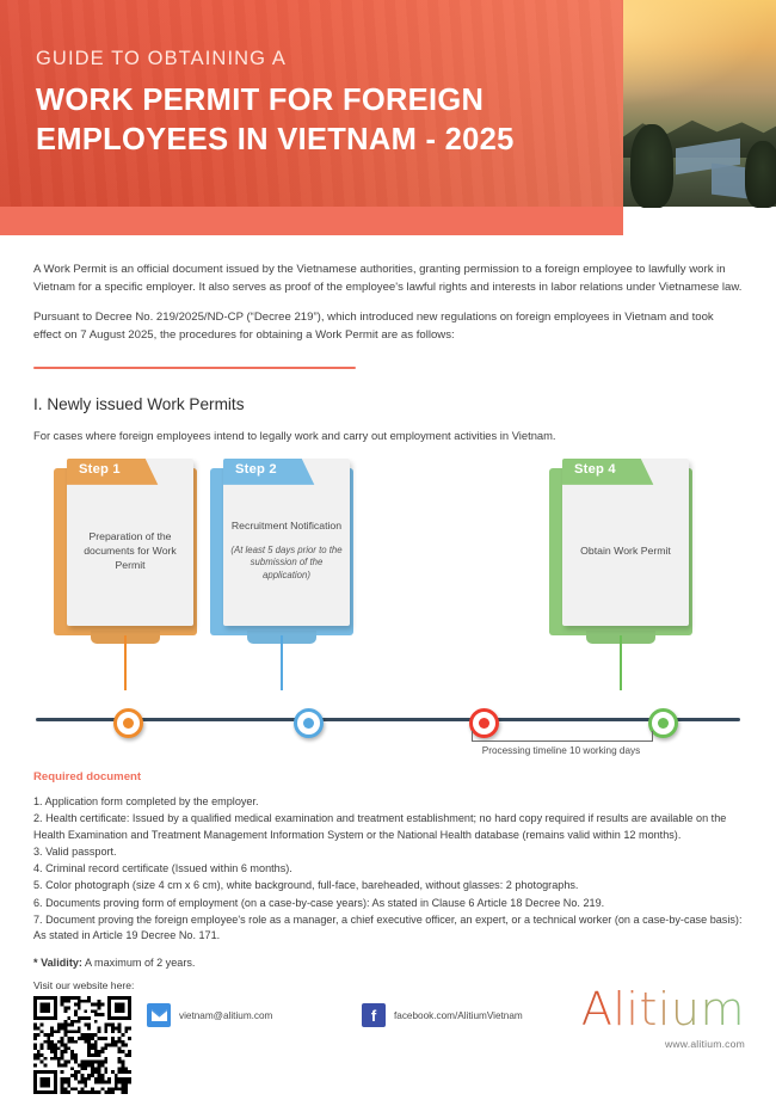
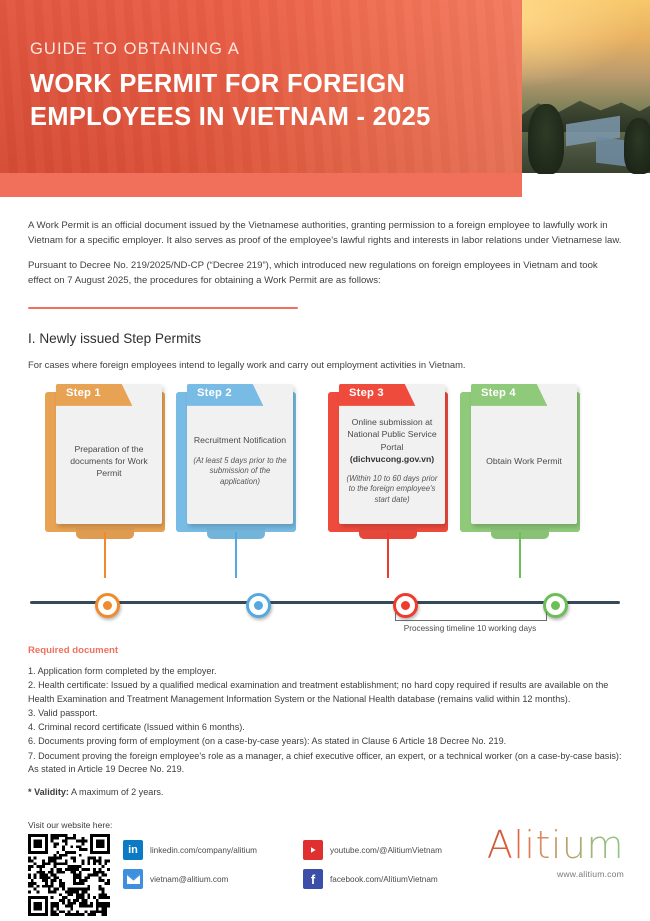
  GUIDE TO OBTAINING A
  WORK PERMIT FOR FOREIGN
  EMPLOYEES IN VIETNAM - 2025
  A Work Permit is an official document issued by the Vietnamese authorities, granting permission to a foreign employee to lawfully work in Vietnam for a specific employer. It also serves as proof of the employee's lawful rights and interests in labor relations under Vietnamese law.
  Pursuant to Decree No. 219/2025/ND-CP (“Decree 219”), which introduced new regulations on foreign employees in Vietnam and took effect on 7 August 2025, the procedures for obtaining a Work Permit are as follows:
- I. Newly issued Work Permits
+ I. Newly issued Step Permits
  For cases where foreign employees intend to legally work and carry out employment activities in Vietnam.
  Step 1
  Preparation of the documents for Work Permit
  Step 2
  Recruitment Notification
  (At least 5 days prior to the submission of the application)
+ Step 3
+ Online submission at National Public Service Portal
+ (dichvucong.gov.vn)
+ (Within 10 to 60 days prior to the foreign employee's start date)
  Step 4
  Obtain Work Permit
  Processing timeline 10 working days
  Required document
  1. Application form completed by the employer.
  2. Health certificate: Issued by a qualified medical examination and treatment establishment; no hard copy required if results are available on the Health Examination and Treatment Management Information System or the National Health database (remains valid within 12 months).
  3. Valid passport.
  4. Criminal record certificate (Issued within 6 months).
- 5. Color photograph (size 4 cm x 6 cm), white background, full-face, bareheaded, without glasses: 2 photographs.
  6. Documents proving form of employment (on a case-by-case years): As stated in Clause 6 Article 18 Decree No. 219.
- 7. Document proving the foreign employee's role as a manager, a chief executive officer, an expert, or a technical worker (on a case-by-case basis): As stated in Article 19 Decree No. 171.
+ 7. Document proving the foreign employee's role as a manager, a chief executive officer, an expert, or a technical worker (on a case-by-case basis): As stated in Article 19 Decree No. 219.
  * Validity: A maximum of 2 years.
  Visit our website here:
+ in
+ linkedin.com/company/alitium
+ youtube.com/@AlitiumVietnam
  vietnam@alitium.com
  f
  facebook.com/AlitiumVietnam
  Alitium
  www.alitium.com
